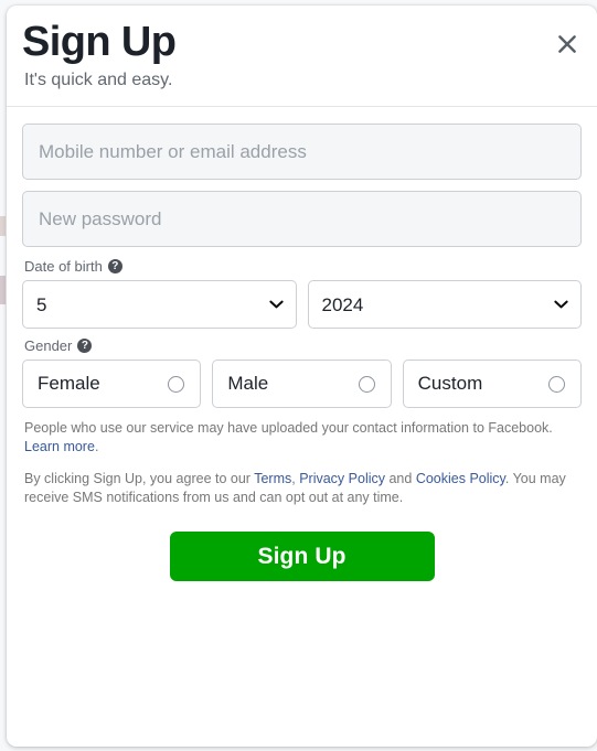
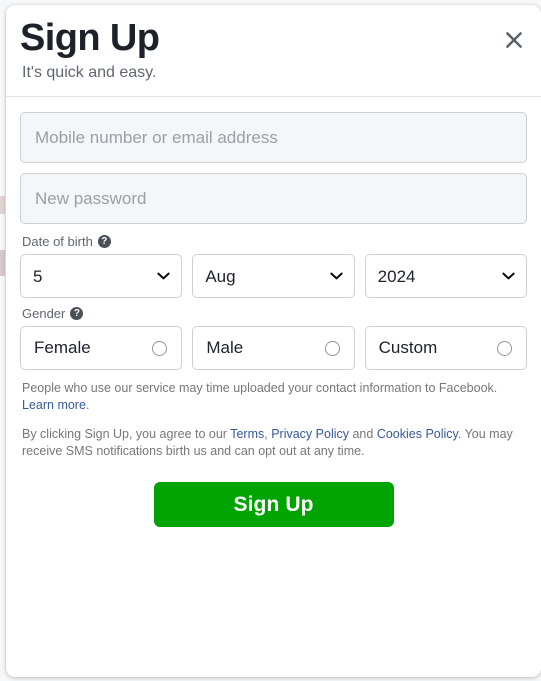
  Sign Up
  It's quick and easy.
  Mobile number or email address
  New password
  Date of birth
  ?
  5
+ Aug
  2024
  Gender
  ?
  Female
  Male
  Custom
- People who use our service may have uploaded your contact information to Facebook. Learn more.
+ People who use our service may time uploaded your contact information to Facebook. Learn more.
- By clicking Sign Up, you agree to our Terms, Privacy Policy and Cookies Policy. You may receive SMS notifications from us and can opt out at any time.
+ By clicking Sign Up, you agree to our Terms, Privacy Policy and Cookies Policy. You may receive SMS notifications birth us and can opt out at any time.
  Sign Up
